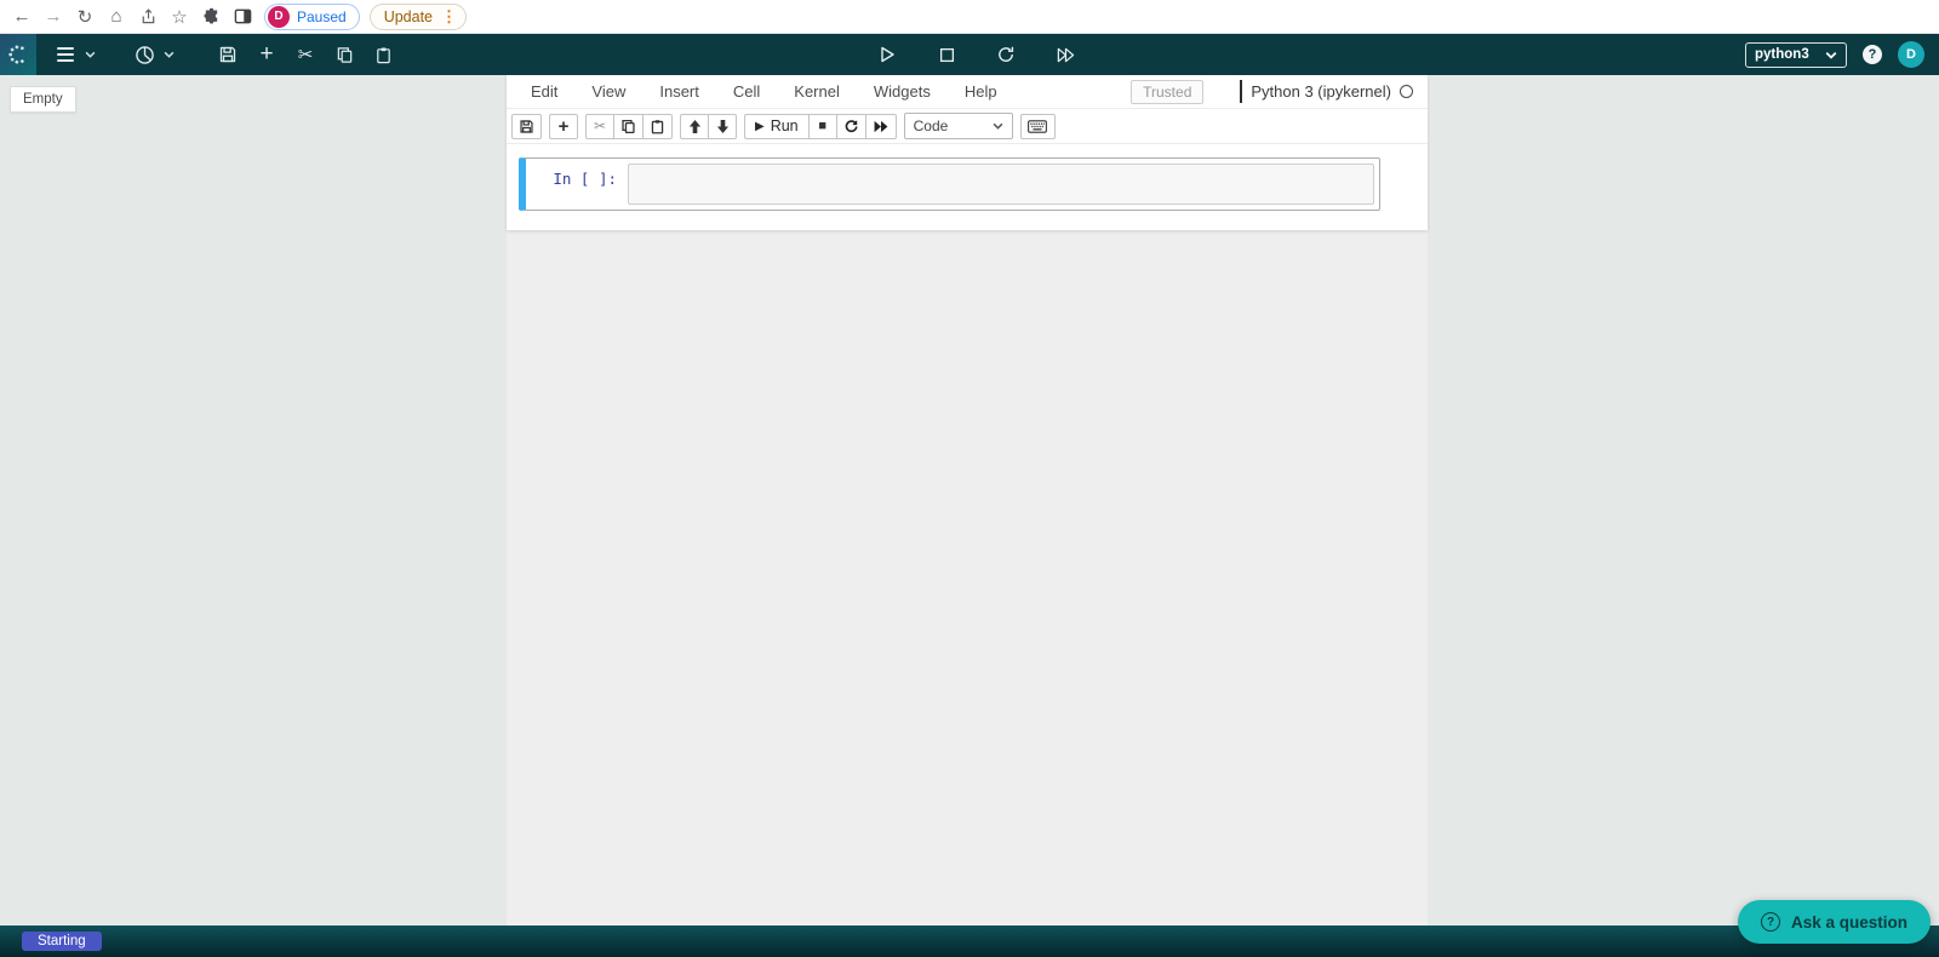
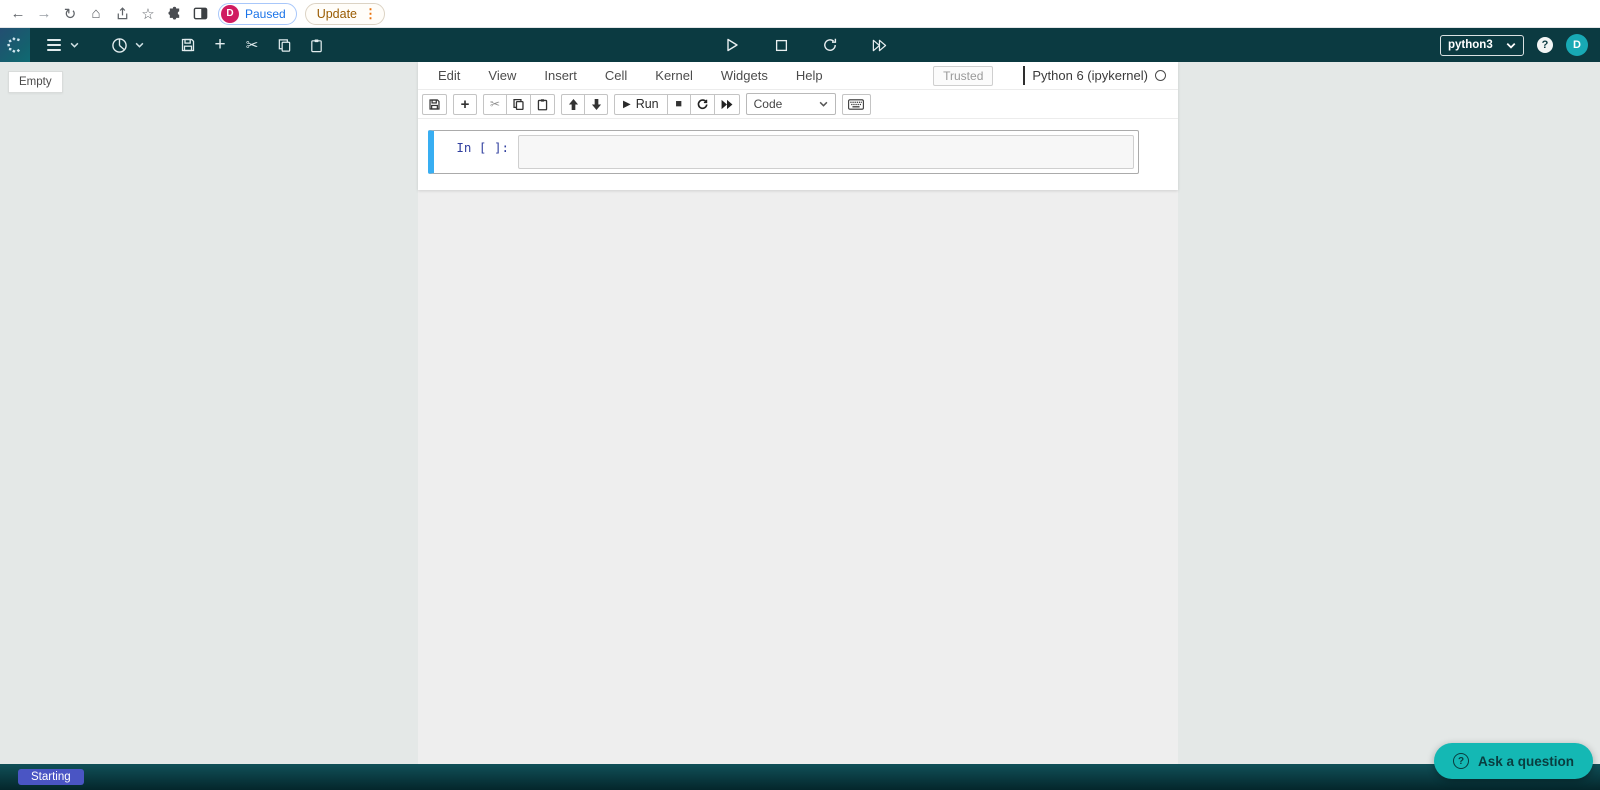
  ←
  →
  ↻
  ⌂
  ☆
  D
  Paused
  Update
  ⋮
  +
  ✂
  python3
  ?
  D
  Empty
  Edit
  View
  Insert
  Cell
  Kernel
  Widgets
  Help
  Trusted
- Python 3 (ipykernel)
+ Python 6 (ipykernel)
  +
  ✂
  ▶
  Run
  ■
  Code
  In [ ]:
  Starting
  ?
  Ask a question
